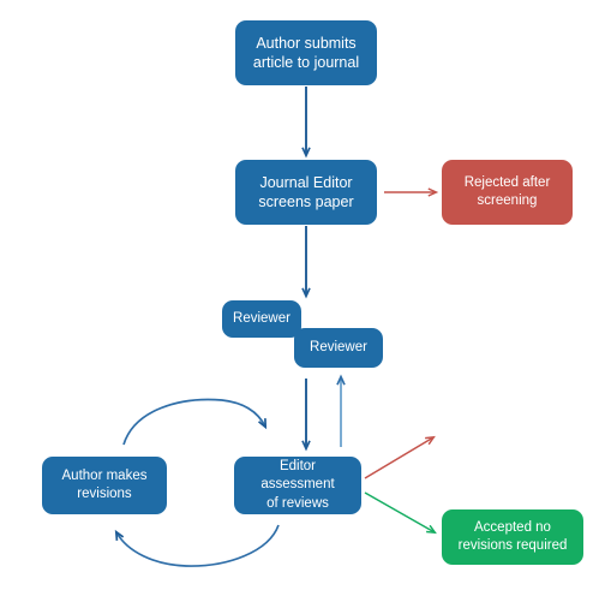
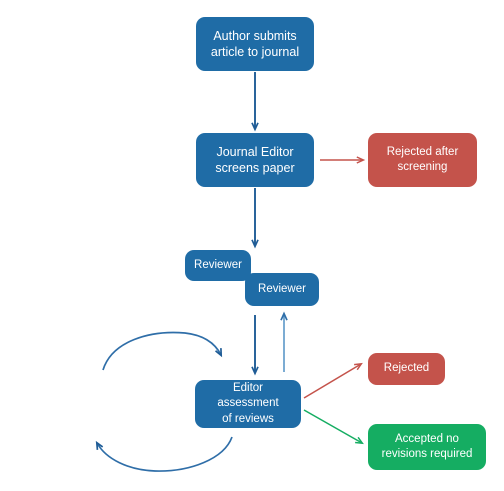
  Author submits
  article to journal
  Journal Editor
  screens paper
  Rejected after
  screening
  Reviewer
  Reviewer
- Author makes
- revisions
  Editor assessment
  of reviews
+ Rejected
  Accepted no
  revisions required
